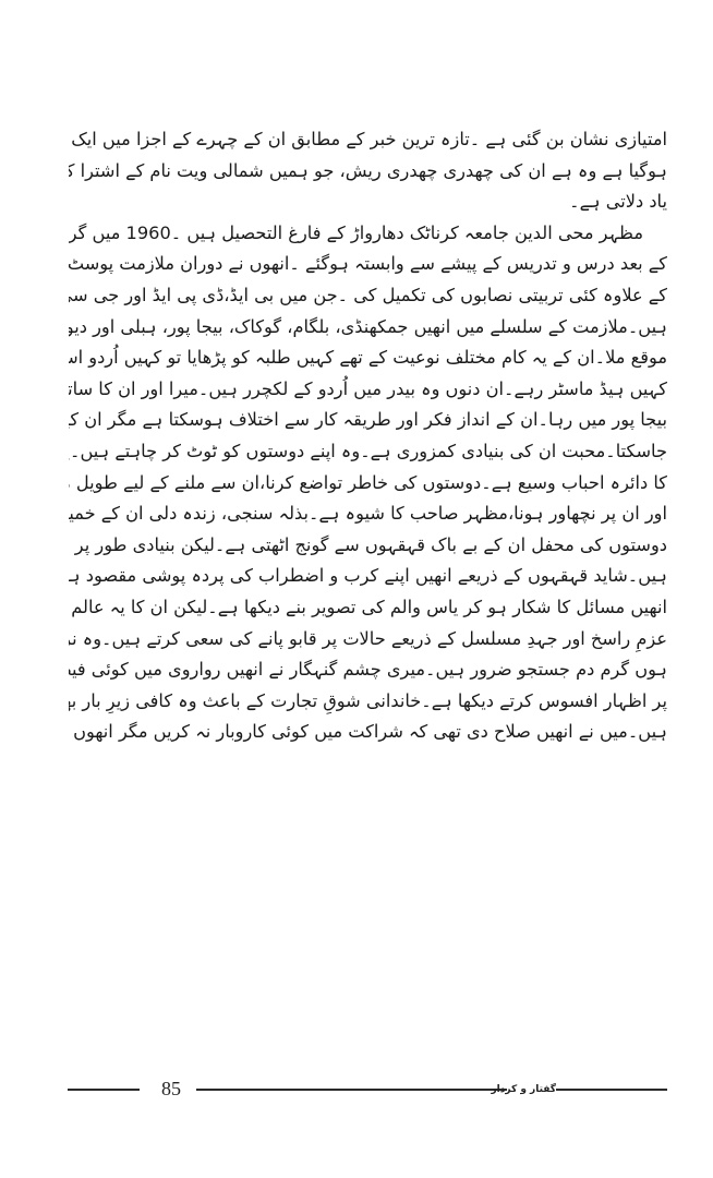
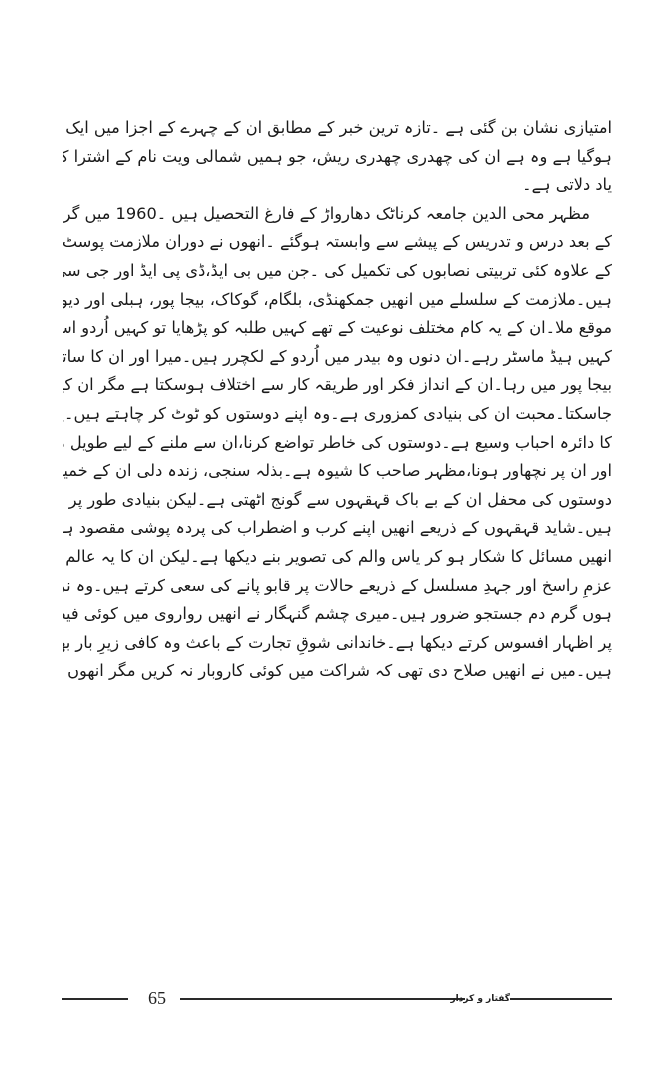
  امتیازی نشان بن گئی ہے ۔تازہ ترین خبر کے مطابق ان کے چہرے کے اجزا میں ایک
  ہوگیا ہے وہ ہے ان کی چھدری چھدری ریش، جو ہمیں شمالی ویت نام کے اشترا ک
  یاد دلاتی ہے۔
  مظہر محی الدین جامعہ کرناٹک دھارواڑ کے فارغ التحصیل ہیں ۔1960 میں گر
  کے بعد درس و تدریس کے پیشے سے وابستہ ہوگئے ۔انھوں نے دوران ملازمت پوسٹ
  کے علاوہ کئی تربیتی نصابوں کی تکمیل کی ۔جن میں بی ایڈ،ڈی پی ایڈ اور جی س
  ہیں۔ملازمت کے سلسلے میں انھیں جمکھنڈی، بلگام، گوکاک، بیجا پور، ہبلی اور دیو
  موقع ملا۔ان کے یہ کام مختلف نوعیت کے تھے کہیں طلبہ کو پڑھایا تو کہیں اُردو اس
  کہیں ہیڈ ماسٹر رہے۔ان دنوں وہ بیدر میں اُردو کے لکچرر ہیں۔میرا اور ان کا سات
  بیجا پور میں رہا۔ان کے انداز فکر اور طریقہ کار سے اختلاف ہوسکتا ہے مگر ان ک
  جاسکتا۔محبت ان کی بنیادی کمزوری ہے۔وہ اپنے دوستوں کو ٹوٹ کر چاہتے ہیں۔
  کا دائرہ احباب وسیع ہے۔دوستوں کی خاطر تواضع کرنا،ان سے ملنے کے لیے طویل
  اور ان پر نچھاور ہونا،مظہر صاحب کا شیوہ ہے۔بذلہ سنجی، زندہ دلی ان کے خمی
  دوستوں کی محفل ان کے بے باک قہقہوں سے گونج اٹھتی ہے۔لیکن بنیادی طور پر
  ہیں۔شاید قہقہوں کے ذریعے انھیں اپنے کرب و اضطراب کی پردہ پوشی مقصود ہ
  انھیں مسائل کا شکار ہو کر یاس والم کی تصویر بنے دیکھا ہے۔لیکن ان کا یہ عالم
  عزمِ راسخ اور جہدِ مسلسل کے ذریعے حالات پر قابو پانے کی سعی کرتے ہیں۔وہ ن
  ہوں گرم دم جستجو ضرور ہیں۔میری چشم گنہگار نے انھیں رواروی میں کوئی فی
  پر اظہار افسوس کرتے دیکھا ہے۔خاندانی شوقِ تجارت کے باعث وہ کافی زیرِ بار ب
  ہیں۔میں نے انھیں صلاح دی تھی کہ شراکت میں کوئی کاروبار نہ کریں مگر انھوں
- 85
+ 65
  گفتار و کردار
